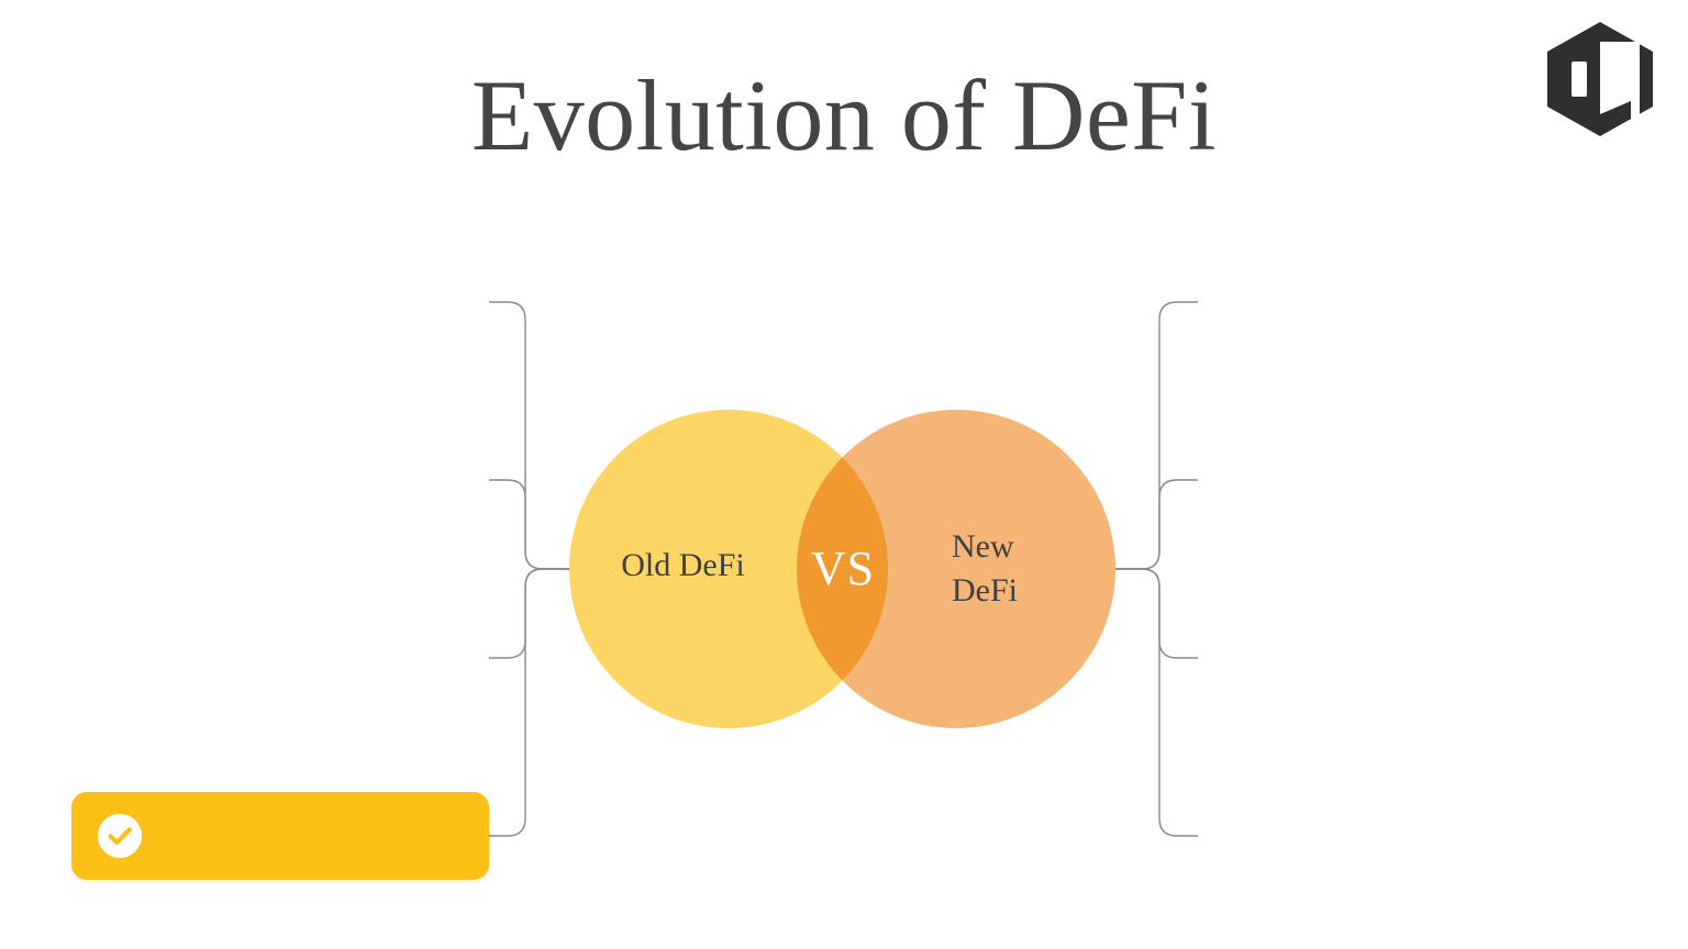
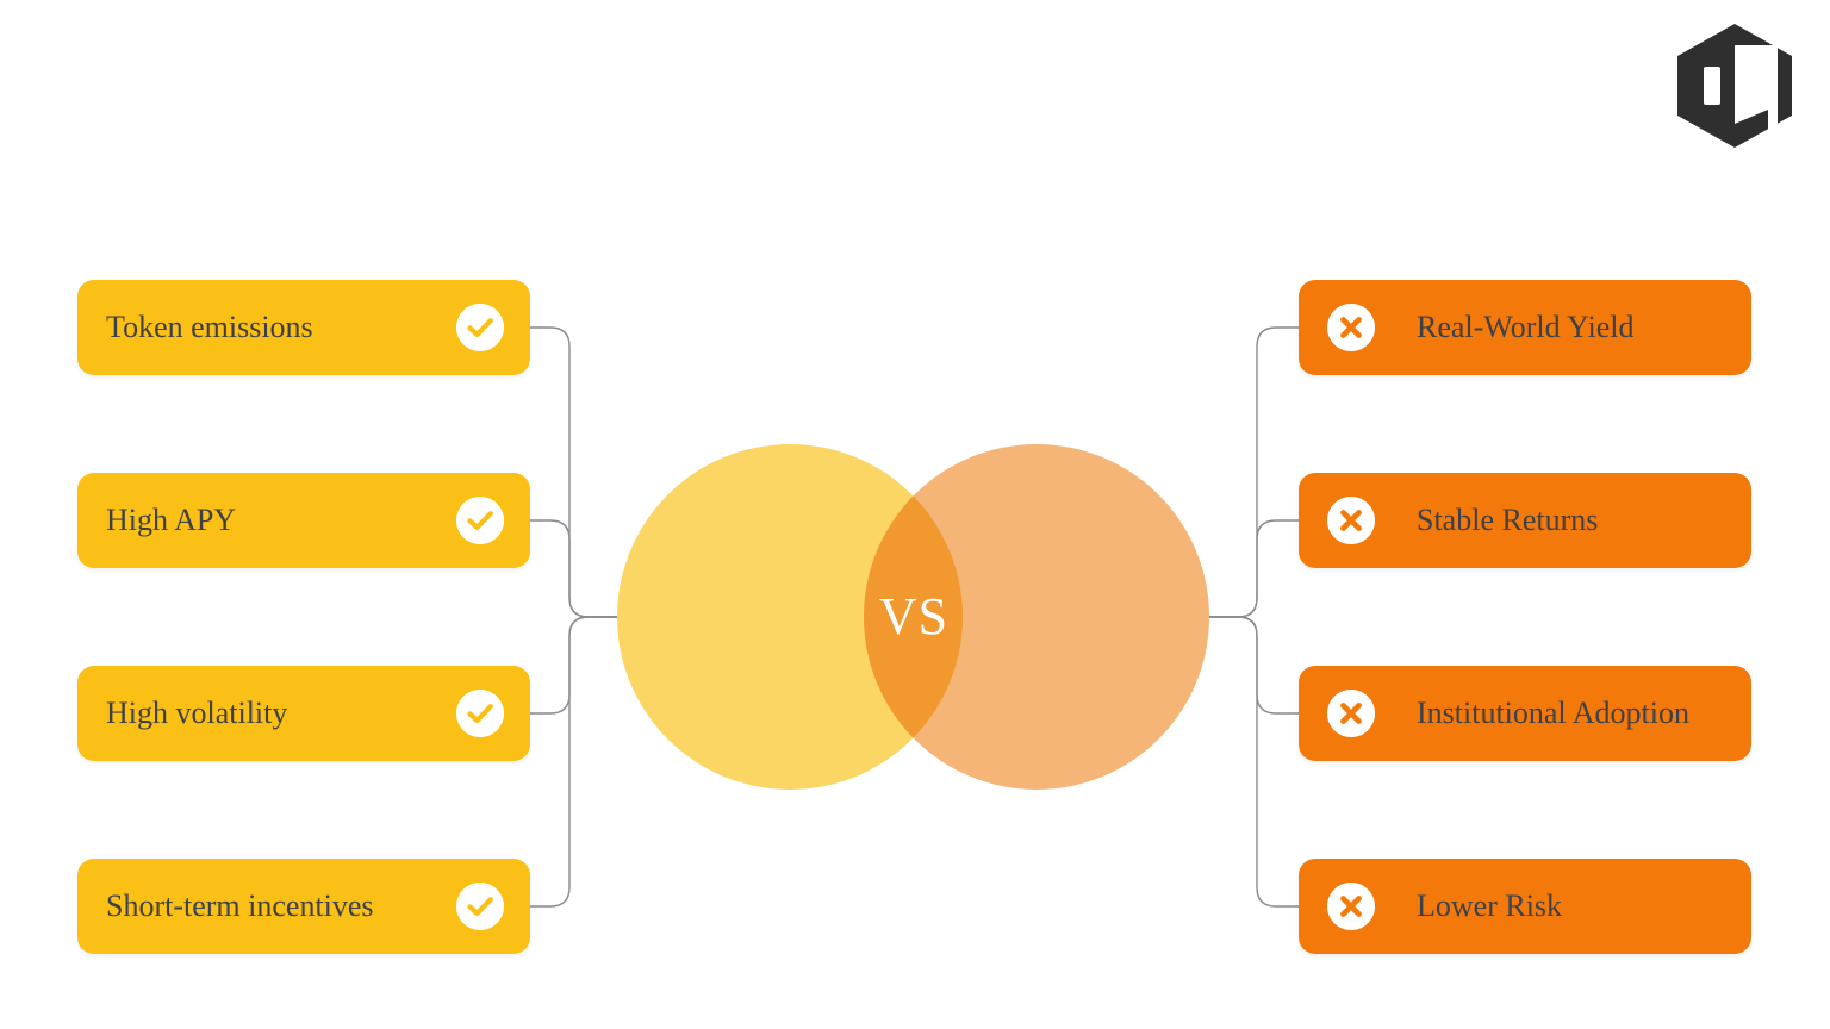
- Evolution of DeFi
- Old DeFi
- New
- DeFi
  VS
+ Token emissions
+ High APY
+ High volatility
+ Short-term incentives
+ Real-World Yield
+ Stable Returns
+ Institutional Adoption
+ Lower Risk
